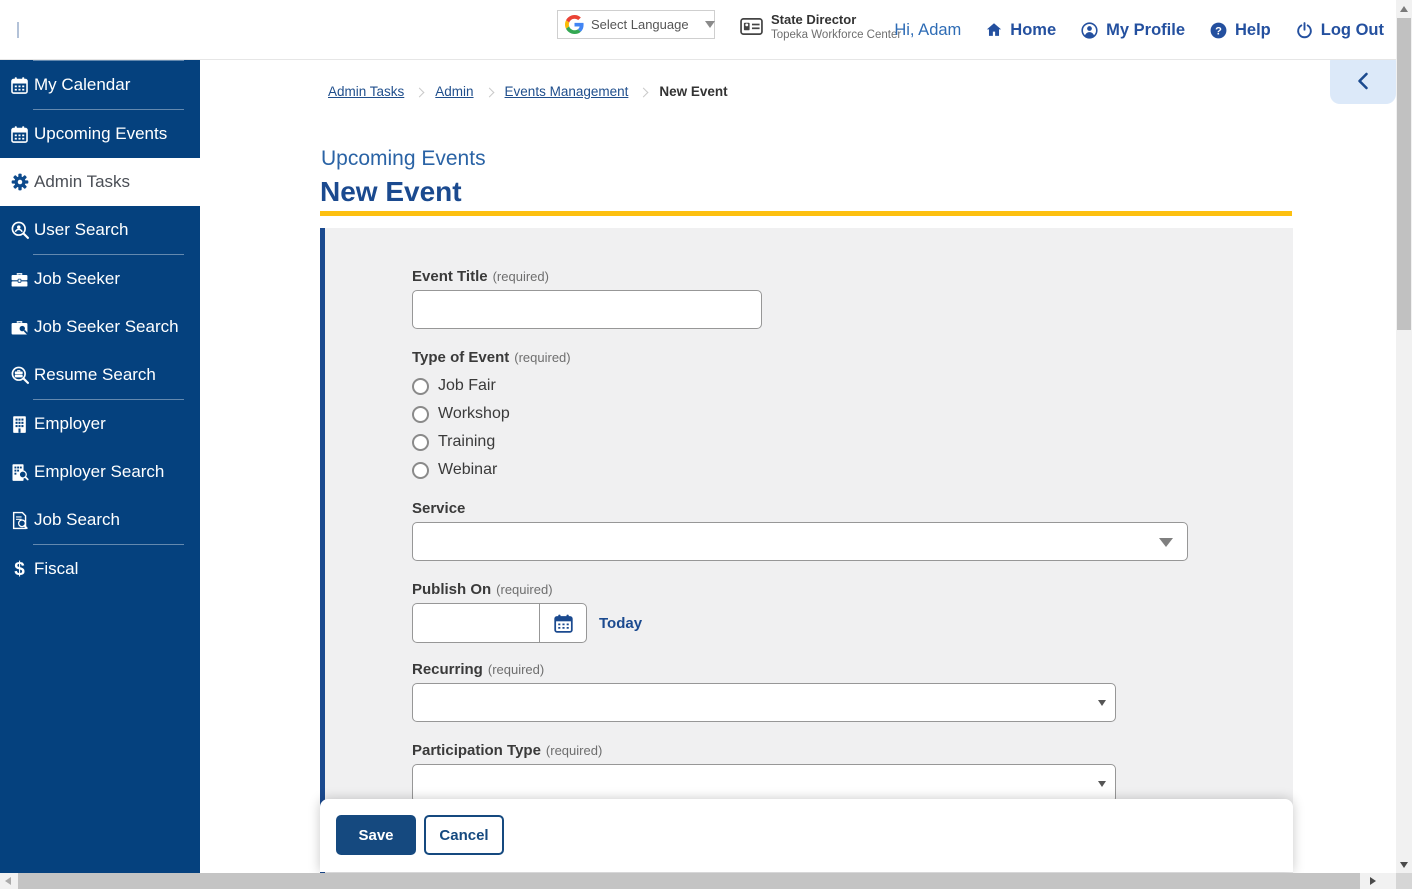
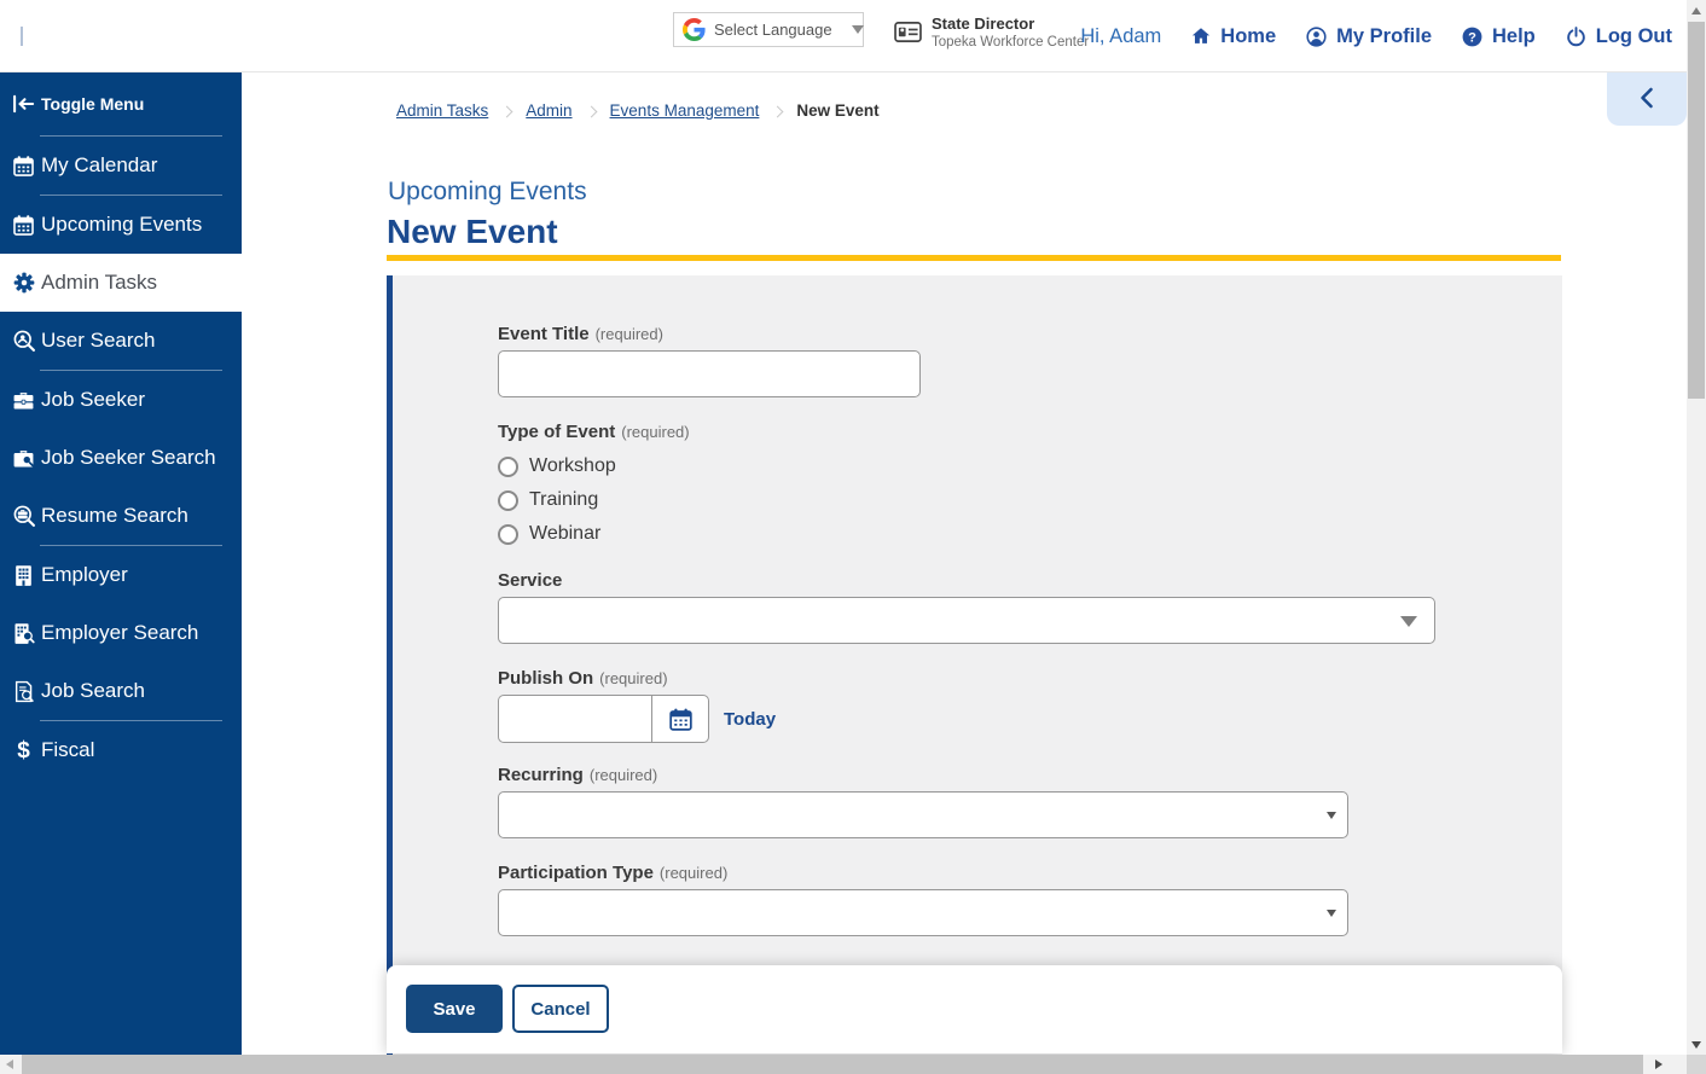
  Select Language
  State Director
  Topeka Workforce Center
  Hi, Adam
  Home
  My Profile
  ?
  Help
  Log Out
+ Toggle Menu
  My Calendar
  Upcoming Events
  Admin Tasks
  User Search
  Job Seeker
  Job Seeker Search
  Resume Search
  Employer
  Employer Search
  Job Search
  $
  Fiscal
  Admin Tasks
  Admin
  Events Management
  New Event
  Upcoming Events
  New Event
  Event Title (required)
  Type of Event (required)
- Job Fair
  Workshop
  Training
  Webinar
  Service
  Publish On (required)
  Today
  Recurring (required)
  Participation Type (required)
  Save
  Cancel
